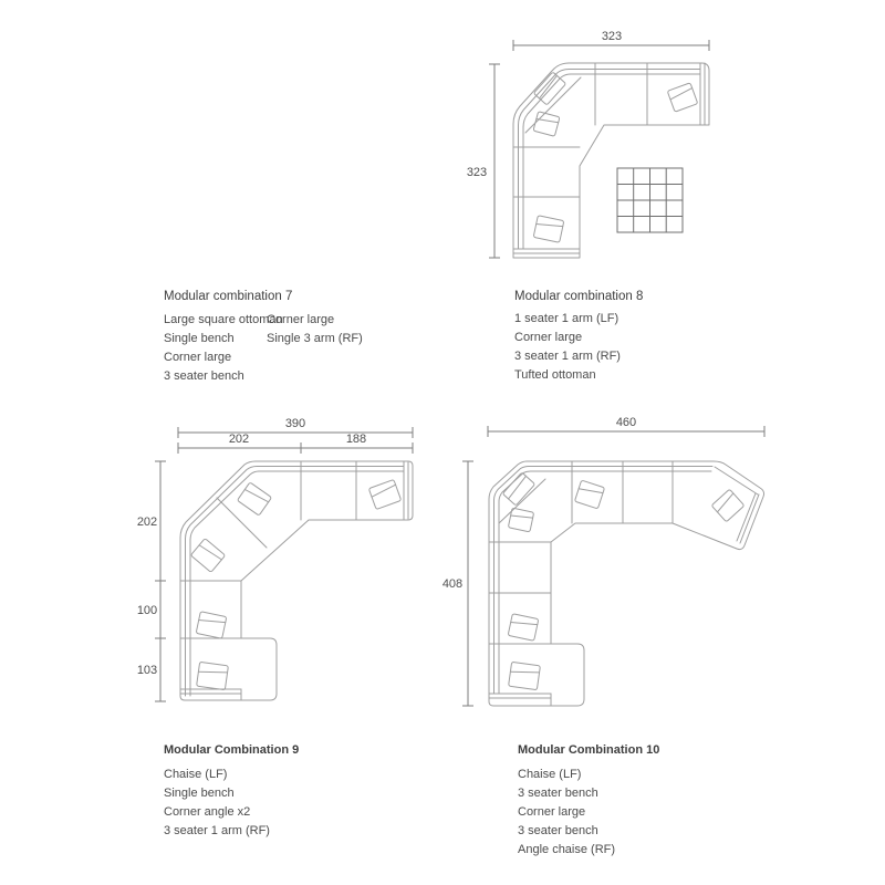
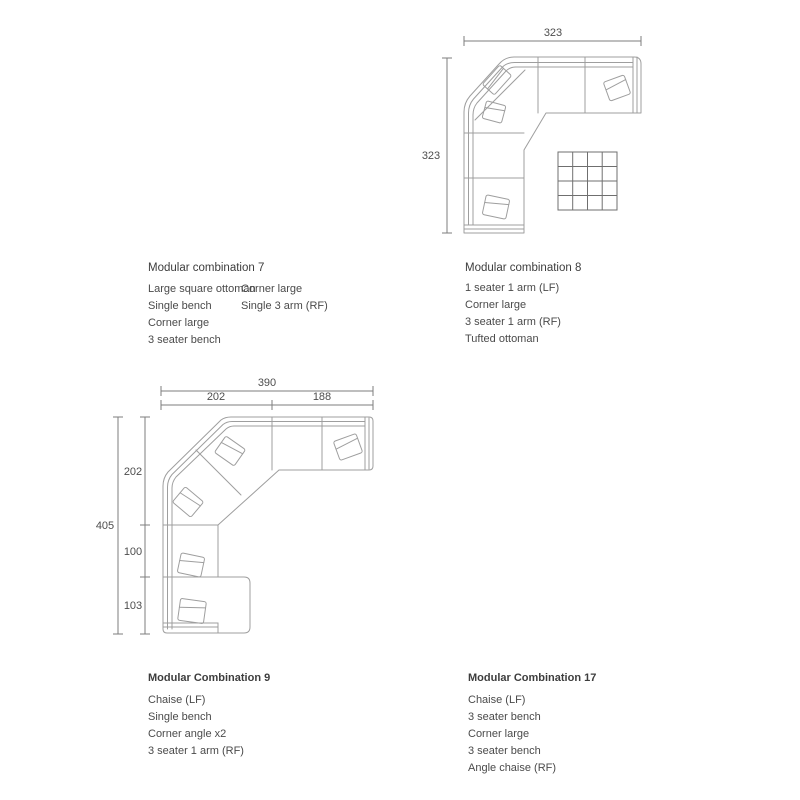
  Modular combination 7
  Large square ottoman
  Single bench
  Corner large
  3 seater bench
  Corner large
  Single 3 arm (RF)
  323
  323
  Modular combination 8
  1 seater 1 arm (LF)
  Corner large
  3 seater 1 arm (RF)
  Tufted ottoman
  390
  202
  188
+ 405
  202
  100
  103
  Modular Combination 9
  Chaise (LF)
  Single bench
  Corner angle x2
  3 seater 1 arm (RF)
- 460
- 408
- Modular Combination 10
+ Modular Combination 17
  Chaise (LF)
  3 seater bench
  Corner large
  3 seater bench
  Angle chaise (RF)
